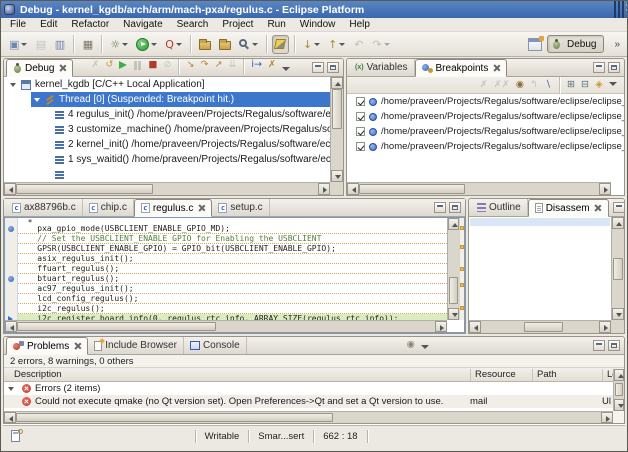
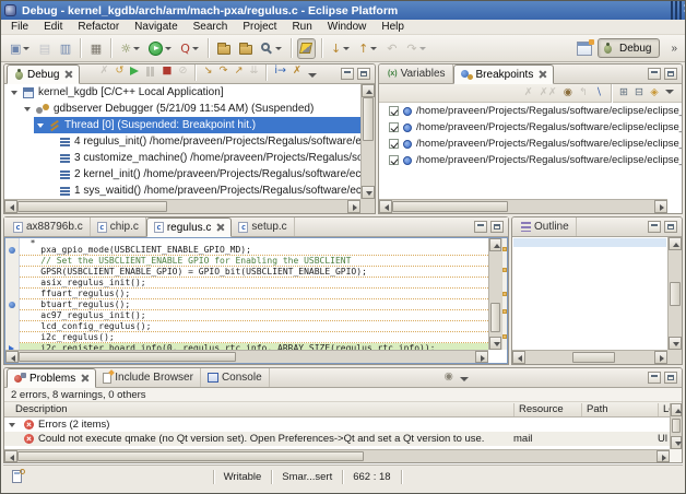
  Debug - kernel_kgdb/arch/arm/mach-pxa/regulus.c - Eclipse Platform
  File
  Edit
  Refactor
  Navigate
  Search
  Project
  Run
  Window
  Help
  ▣
  ▤
  ▥
  ▦
  ☼
  Q
  ↓
  ↑
  ↶
  ↷
  Debug
  »
  Debug
  ✗
  ↺
  ■
  ⊘
  ↘
  ↷
  ↗
  ⇊
  i→
  ✗
  kernel_kgdb [C/C++ Local Application]
+ gdbserver Debugger (5/21/09 11:54 AM) (Suspended)
  Thread [0] (Suspended: Breakpoint hit.)
  4 regulus_init() /home/praveen/Projects/Regalus/software/e
  3 customize_machine() /home/praveen/Projects/Regalus/s
  2 kernel_init() /home/praveen/Projects/Regalus/software/ec
  1 sys_waitid() /home/praveen/Projects/Regalus/software/ec
  Variables
  Breakpoints
  ✗
  ✗✗
  ◉
  ↰
  ∖
  ⊞
  ⊟
  ◈
  /home/praveen/Projects/Regalus/software/eclipse/eclipse
  /home/praveen/Projects/Regalus/software/eclipse/eclipse
  /home/praveen/Projects/Regalus/software/eclipse/eclipse
  /home/praveen/Projects/Regalus/software/eclipse/eclipse
  c
  ax88796b.c
  c
  chip.c
  c
  regulus.c
  c
  setup.c
  *
  pxa_gpio_mode(USBCLIENT_ENABLE_GPIO_MD);
  // Set the USBCLIENT_ENABLE GPIO for Enabling the USBCLIENT
  GPSR(USBCLIENT_ENABLE_GPIO) = GPIO_bit(USBCLIENT_ENABLE_GPIO);
  asix_regulus_init();
  ffuart_regulus();
  btuart_regulus();
  ac97_regulus_init();
  lcd_config_regulus();
  i2c_regulus();
  i2c_register_board_info(0, regulus_rtc_info, ARRAY_SIZE(regulus_rtc_info));
  Outline
- Disassem
  Problems
  Include Browser
  Console
  ◉
  2 errors, 8 warnings, 0 others
  Description
  Resource
  Path
  Errors (2 items)
  Could not execute qmake (no Qt version set). Open Preferences->Qt and set a Qt version to use.
  mail
  Ul
  Writable
  Smar...sert
  662 : 18
